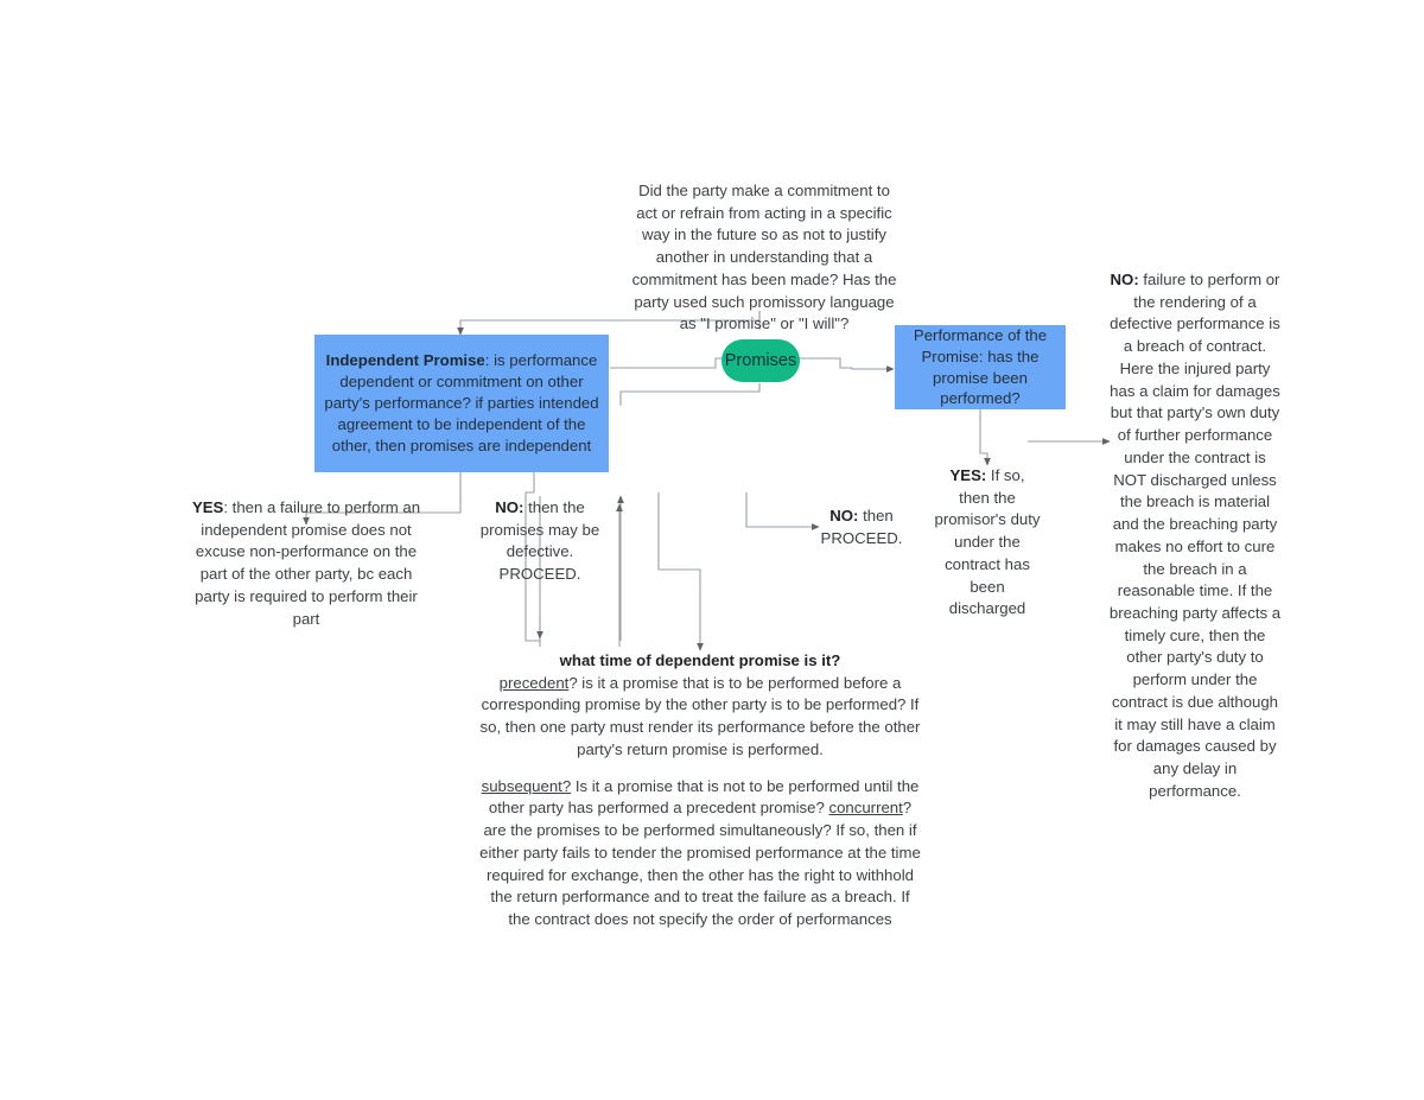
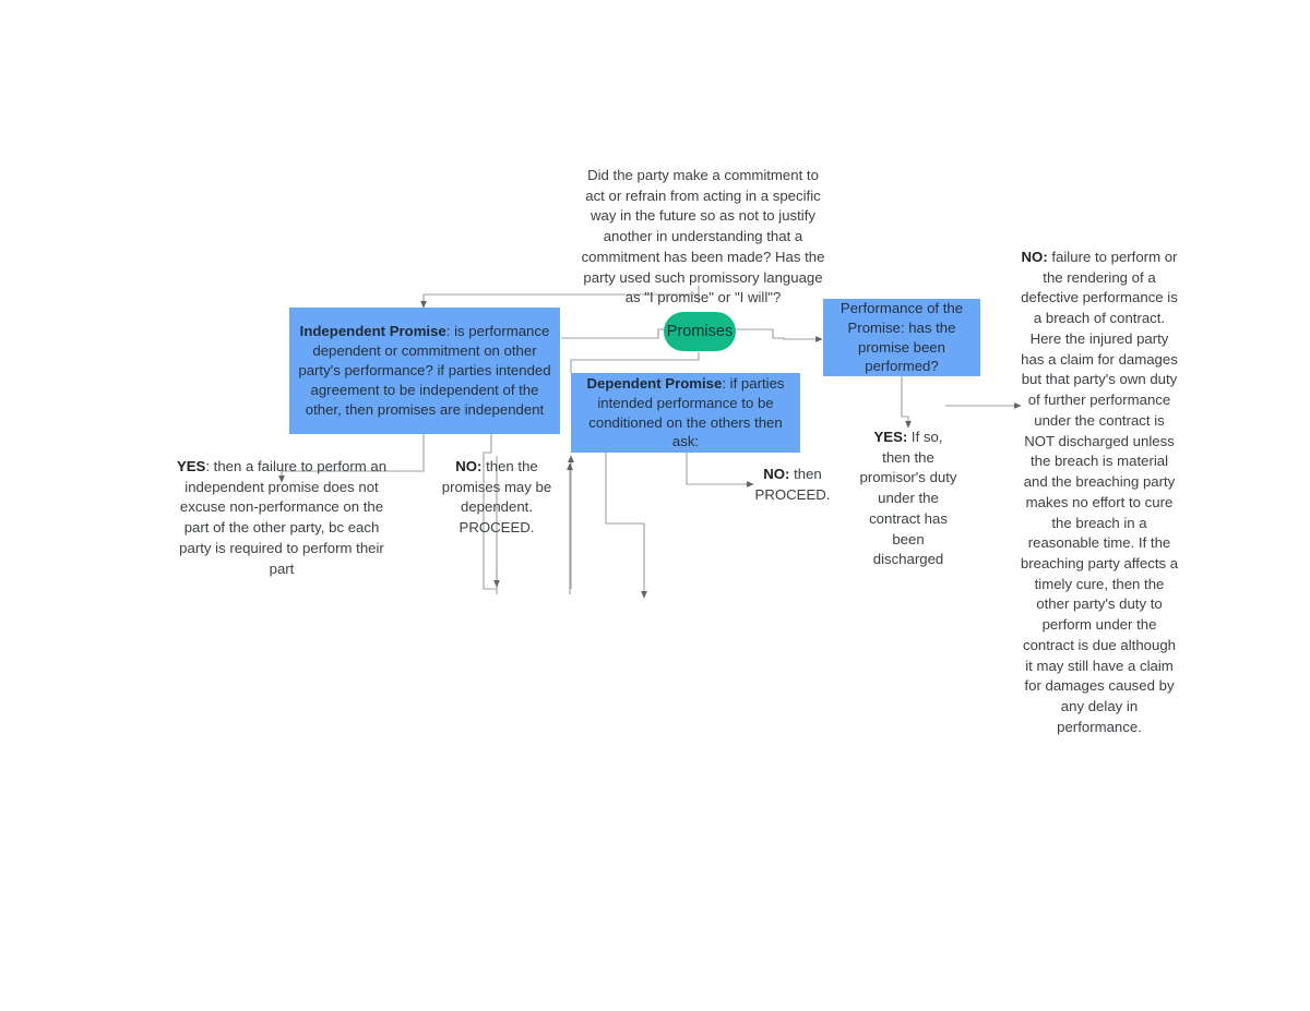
  Did the party make a commitment to act or refrain from acting in a specific way in the future so as not to justify another in understanding that a commitment has been made? Has the party used such promissory language as "I promise" or "I will"?
  Promises
  Independent Promise: is performance dependent or commitment on other party's performance? if parties intended agreement to be independent of the other, then promises are independent
+ Dependent Promise: if parties intended performance to be conditioned on the others then ask:
  Performance of the Promise: has the promise been performed?
  YES: then a failure to perform an independent promise does not excuse non-performance on the part of the other party, bc each party is required to perform their part
- NO: then the promises may be defective. PROCEED.
+ NO: then the promises may be dependent. PROCEED.
  NO: then PROCEED.
  YES: If so, then the promisor's duty under the contract has been discharged
  NO: failure to perform or the rendering of a defective performance is a breach of contract. Here the injured party has a claim for damages but that party's own duty of further performance under the contract is NOT discharged unless the breach is material and the breaching party makes no effort to cure the breach in a reasonable time. If the breaching party affects a timely cure, then the other party's duty to perform under the contract is due although it may still have a claim for damages caused by any delay in performance.
- what time of dependent promise is it?
- precedent? is it a promise that is to be performed before a corresponding promise by the other party is to be performed? If so, then one party must render its performance before the other party's return promise is performed.
- subsequent? Is it a promise that is not to be performed until the other party has performed a precedent promise? concurrent? are the promises to be performed simultaneously? If so, then if either party fails to tender the promised performance at the time required for exchange, then the other has the right to withhold the return performance and to treat the failure as a breach. If the contract does not specify the order of performances
